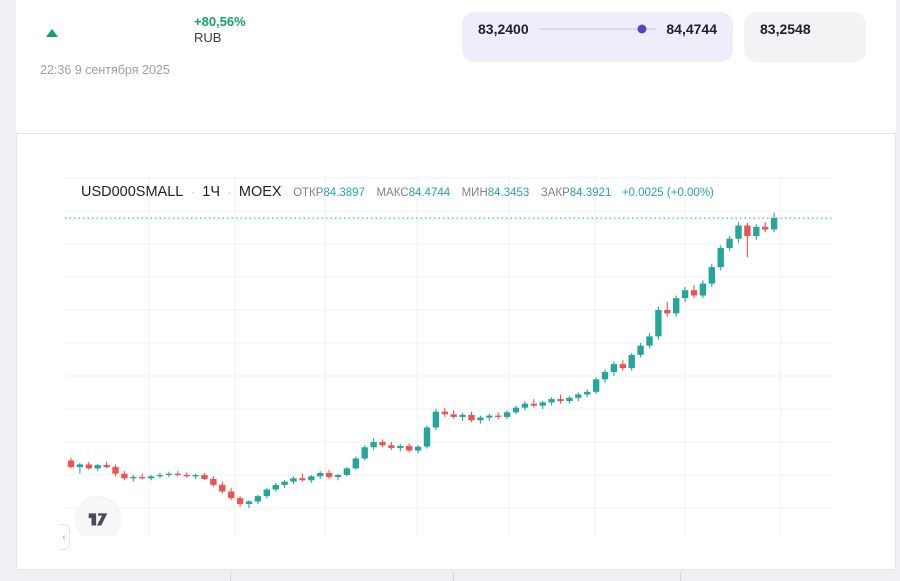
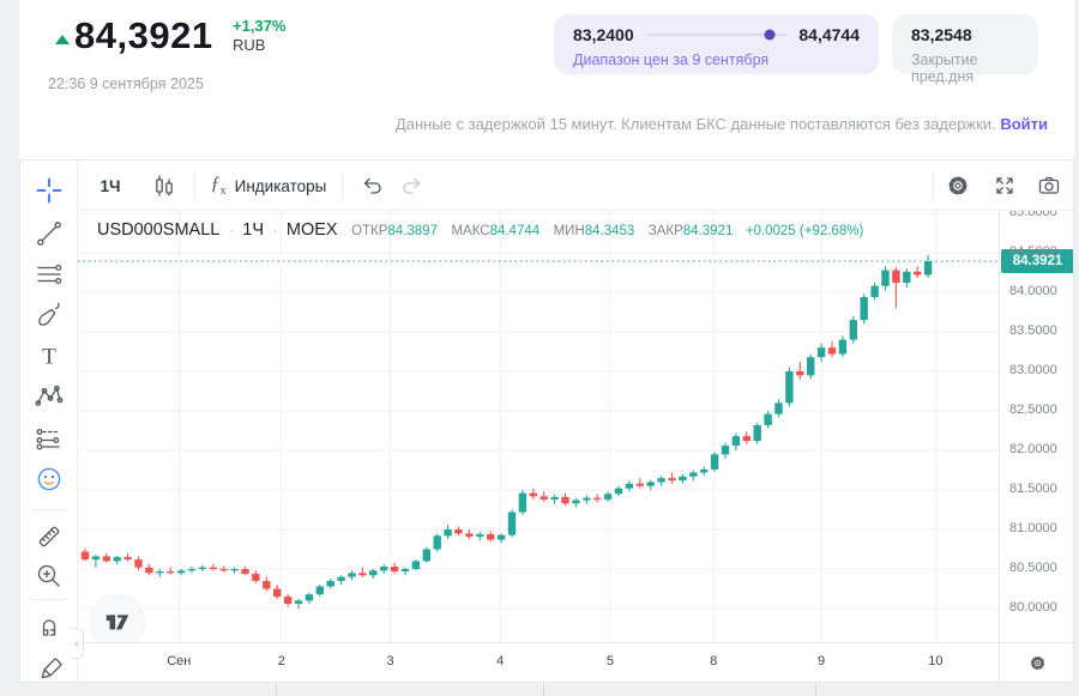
+ 84,3921
- +80,56%
+ +1,37%
  RUB
  22:36 9 сентября 2025
  83,2400
  84,4744
+ Диапазон цен за 9 сентября
  83,2548
+ Закрытие пред.дня
+ Данные с задержкой 15 минут. Клиентам БКС данные поставляются без задержки. Войти
+ 1Ч
+ ƒx
+ Индикаторы
+ T
- USD000SMALL · 1Ч · MOEX ОТКР84.3897 МАКС84.4744 МИН84.3453 ЗАКР84.3921 +0.0025 (+0.00%)
+ USD000SMALL · 1Ч · MOEX ОТКР84.3897 МАКС84.4744 МИН84.3453 ЗАКР84.3921 +0.0025 (+92.68%)
+ 84.3921
+ 85.0000
+ 84.5000
+ 84.0000
+ 83.5000
+ 83.0000
+ 82.5000
+ 82.0000
+ 81.5000
+ 81.0000
+ 80.5000
+ 80.0000
+ Сен
+ 2
+ 3
+ 4
+ 5
+ 8
+ 9
+ 10
  ‹
